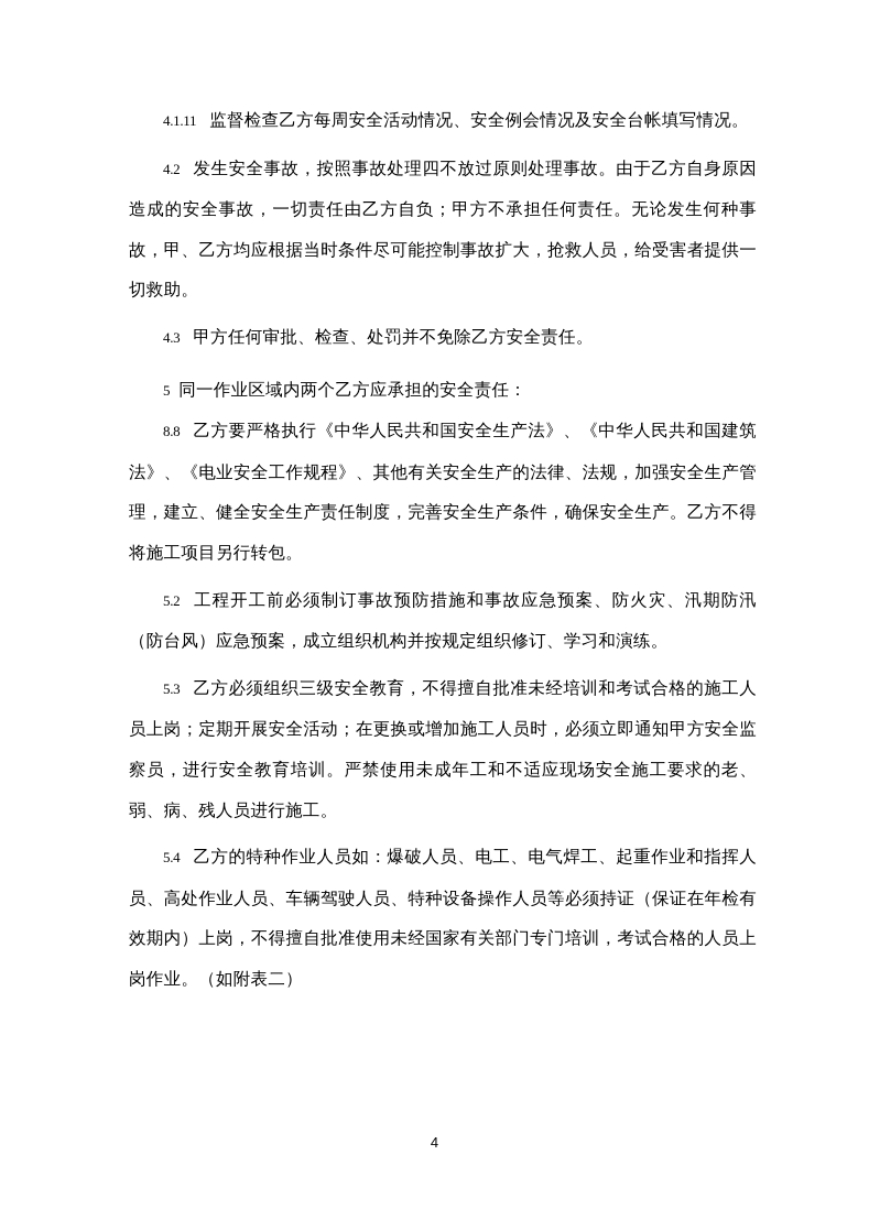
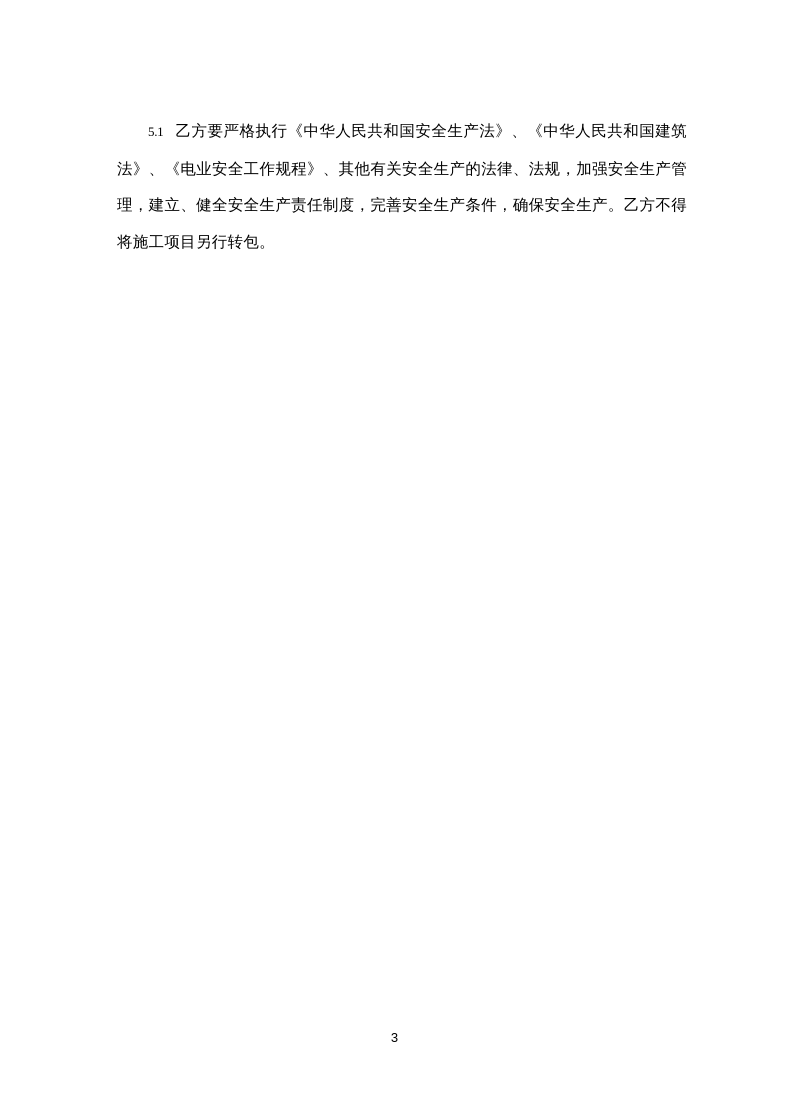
- 4.1.11 监督检查乙方每周安全活动情况、安全例会情况及安全台帐填写情况。
- 4.2 发生安全事故，按照事故处理四不放过原则处理事故。由于乙方自身原因造成的安全事故，一切责任由乙方自负；甲方不承担任何责任。无论发生何种事故，甲、乙方均应根据当时条件尽可能控制事故扩大，抢救人员，给受害者提供一切救助。
- 4.3 甲方任何审批、检查、处罚并不免除乙方安全责任。
- 5 同一作业区域内两个乙方应承担的安全责任：
- 8.8 乙方要严格执行《中华人民共和国安全生产法》、《中华人民共和国建筑法》、《电业安全工作规程》、其他有关安全生产的法律、法规，加强安全生产管理，建立、健全安全生产责任制度，完善安全生产条件，确保安全生产。乙方不得将施工项目另行转包。
+ 5.1 乙方要严格执行《中华人民共和国安全生产法》、《中华人民共和国建筑法》、《电业安全工作规程》、其他有关安全生产的法律、法规，加强安全生产管理，建立、健全安全生产责任制度，完善安全生产条件，确保安全生产。乙方不得将施工项目另行转包。
- 5.2 工程开工前必须制订事故预防措施和事故应急预案、防火灾、汛期防汛（防台风）应急预案，成立组织机构并按规定组织修订、学习和演练。
- 5.3 乙方必须组织三级安全教育，不得擅自批准未经培训和考试合格的施工人员上岗；定期开展安全活动；在更换或增加施工人员时，必须立即通知甲方安全监察员，进行安全教育培训。严禁使用未成年工和不适应现场安全施工要求的老、弱、病、残人员进行施工。
- 5.4 乙方的特种作业人员如：爆破人员、电工、电气焊工、起重作业和指挥人员、高处作业人员、车辆驾驶人员、特种设备操作人员等必须持证（保证在年检有效期内）上岗，不得擅自批准使用未经国家有关部门专门培训，考试合格的人员上岗作业。（如附表二）
- 4
+ 3
